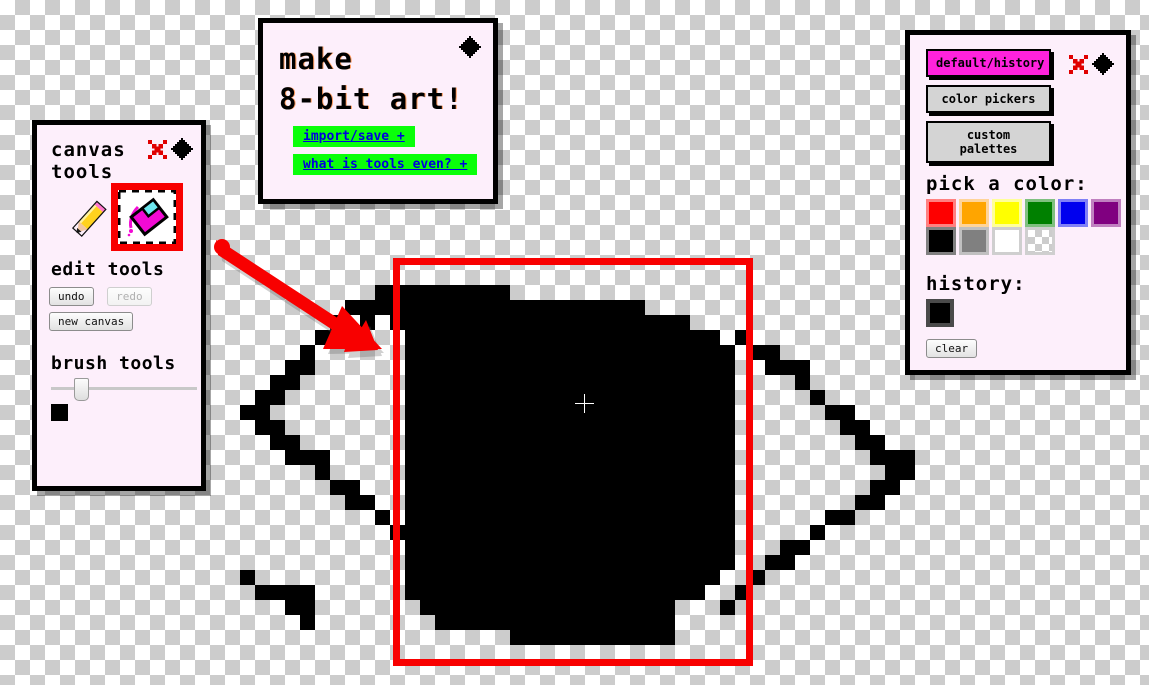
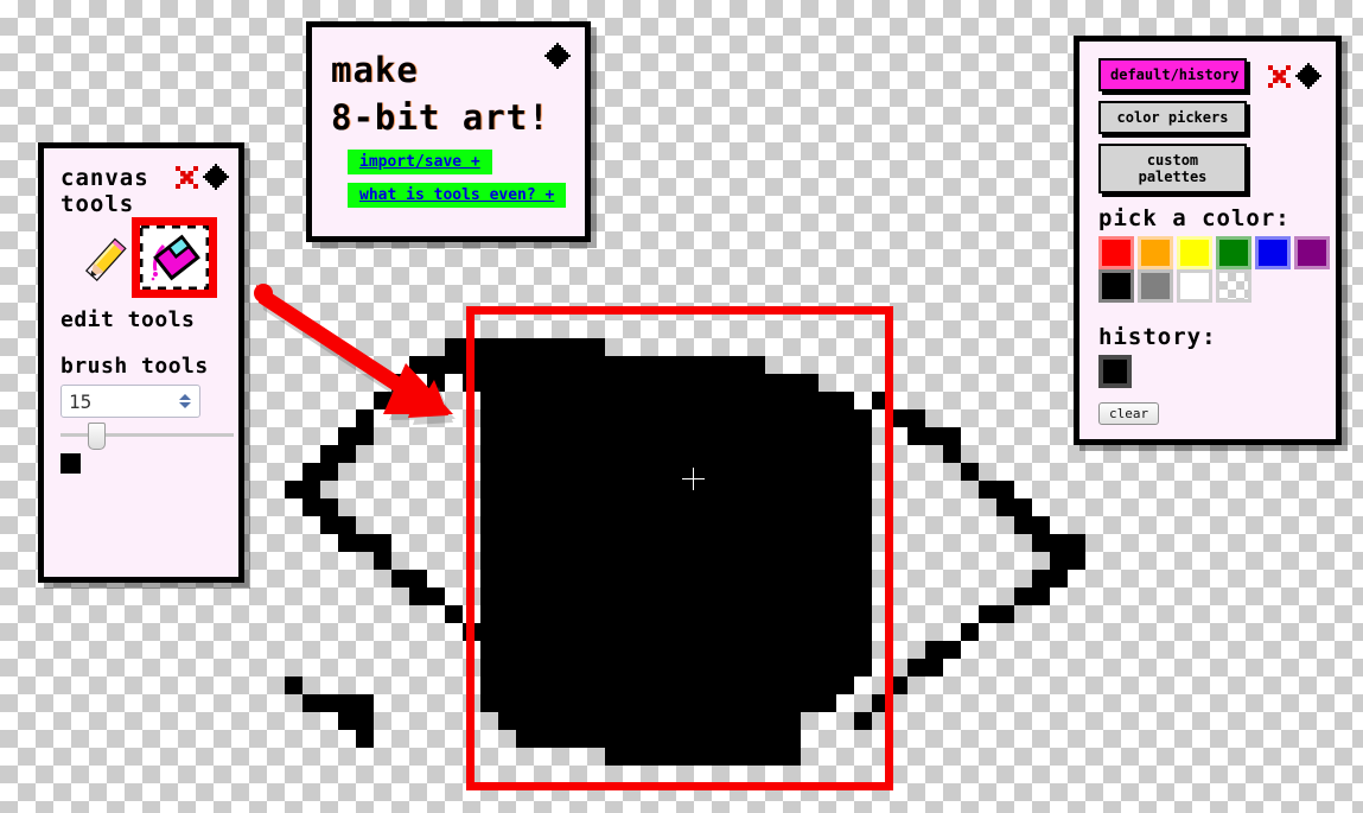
  canvas
  tools
  edit tools
- undo redo new canvas
  brush tools
+ 15
  make
  8-bit art!
  import/save +
  what is tools even? +
  default/history
  color pickers
  custom palettes
  pick a color:
  history:
  clear
